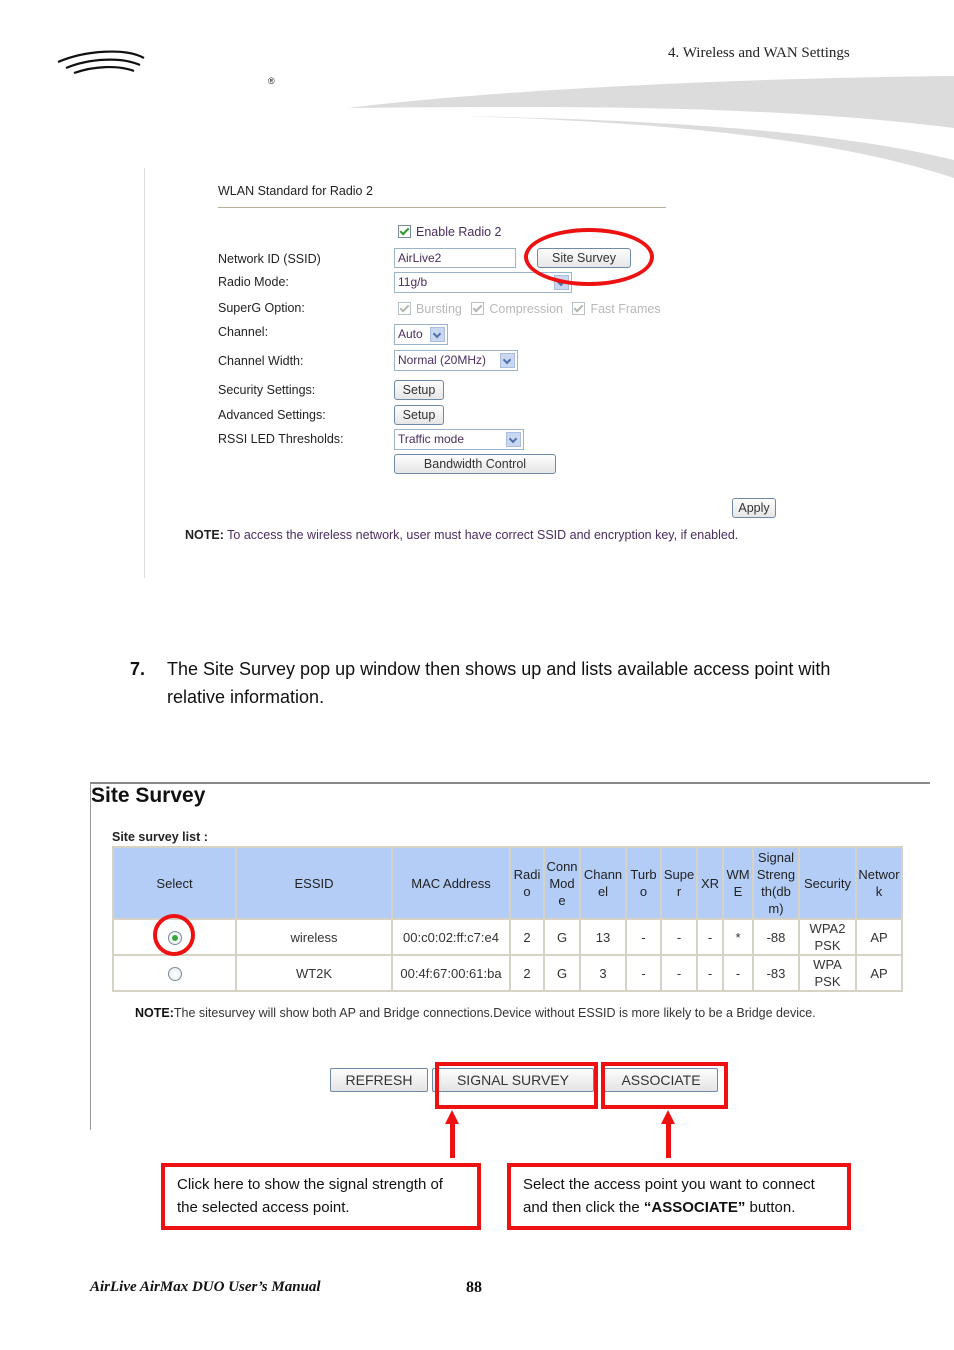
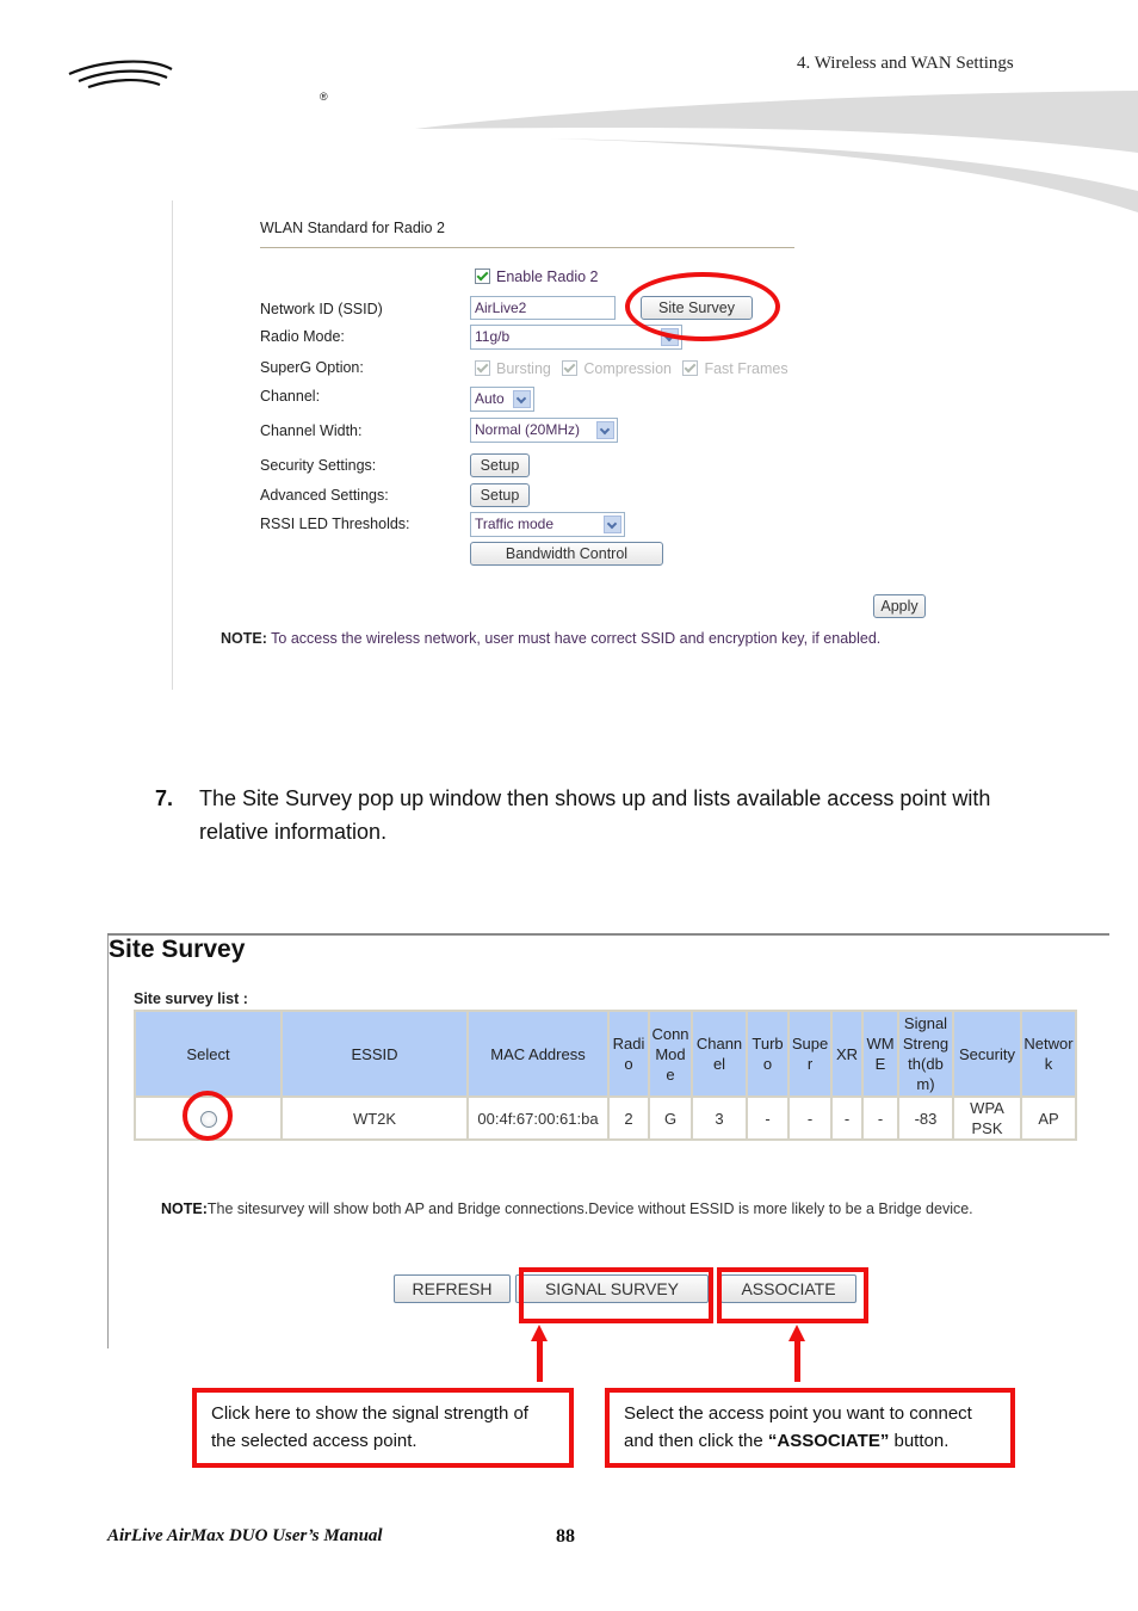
  ®
  4. Wireless and WAN Settings
  WLAN Standard for Radio 2
  Enable Radio 2
  Network ID (SSID)
  AirLive2
  Site Survey
  Radio Mode:
  11g/b
  SuperG Option:
  Bursting Compression Fast Frames
  Channel:
  Auto
  Channel Width:
  Normal (20MHz)
  Security Settings:
  Setup
  Advanced Settings:
  Setup
  RSSI LED Thresholds:
  Traffic mode
  Bandwidth Control
  Apply
  NOTE: To access the wireless network, user must have correct SSID and encryption key, if enabled.
  7.
  The Site Survey pop up window then shows up and lists available access point with relative information.
  Site Survey
  Site survey list :
  Select	ESSID	MAC Address	Radio	ConnMode	Channel	Turbo	Super	XR	WME	SignalStrength(dbm)	Security	Network
- 	wireless	00:c0:02:ff:c7:e4	2	G	13	-	-	-	*	-88	WPA2PSK	AP
  	WT2K	00:4f:67:00:61:ba	2	G	3	-	-	-	-	-83	WPAPSK	AP
  NOTE:The sitesurvey will show both AP and Bridge connections.Device without ESSID is more likely to be a Bridge device.
  REFRESH
  SIGNAL SURVEY
  ASSOCIATE
  Click here to show the signal strength of the selected access point.
  Select the access point you want to connect and then click the “ASSOCIATE” button.
  AirLive AirMax DUO User’s Manual
  88
